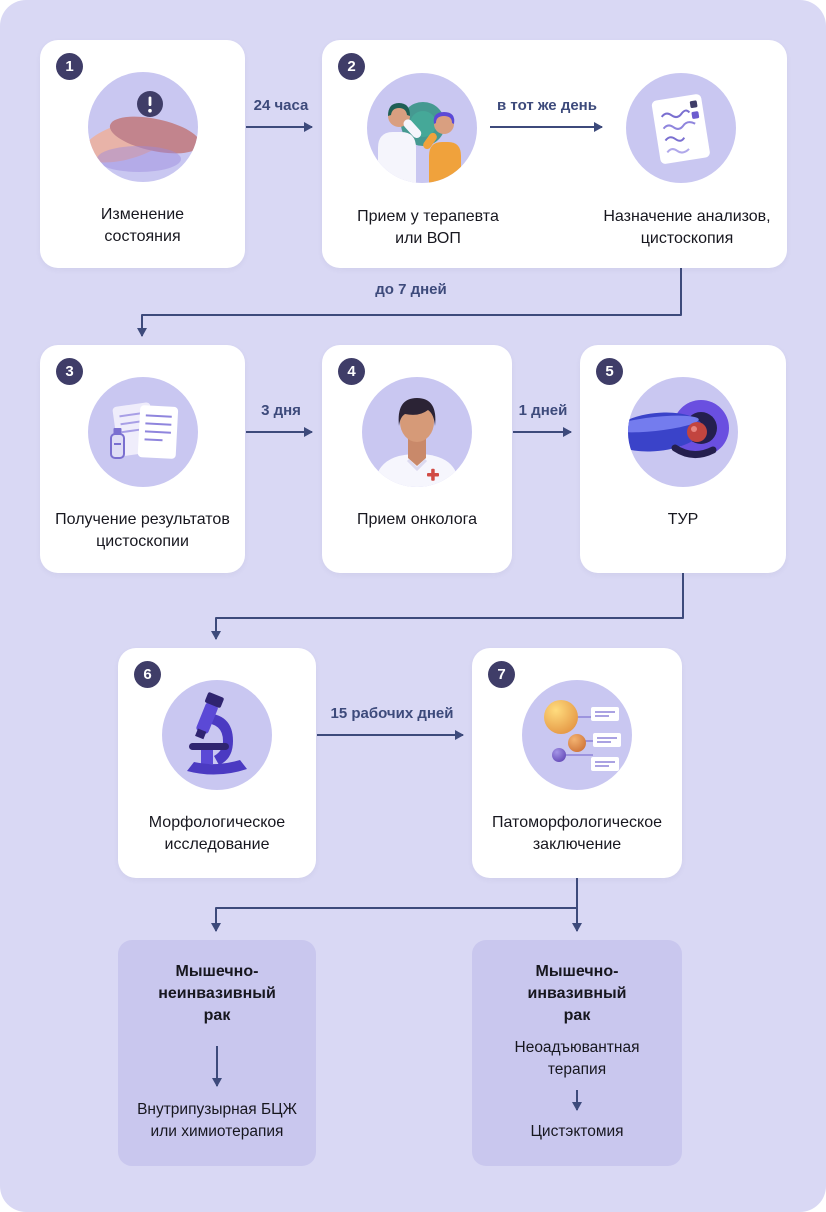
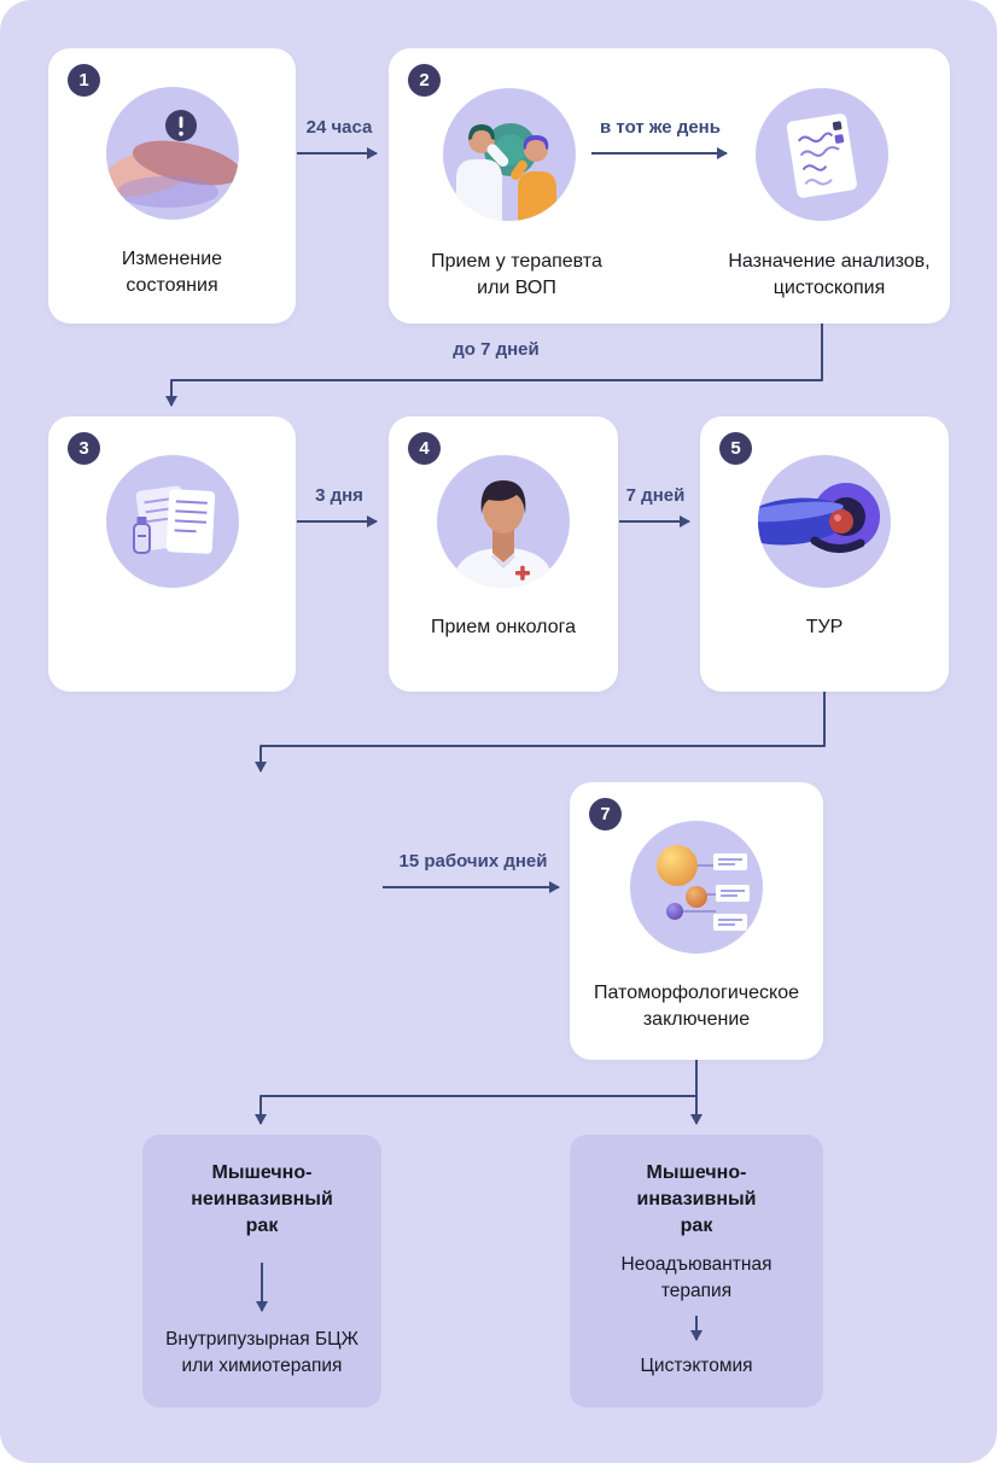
  1
  Изменение
  состояния
  2
  Прием у терапевта
  или ВОП
  Назначение анализов,
  цистоскопия
  3
- Получение результатов
- цистоскопии
  4
  Прием онколога
  5
  ТУР
- 6
- Морфологическое
- исследование
  7
  Патоморфологическое
  заключение
  Мышечно-
  неинвазивный
  рак
  Внутрипузырная БЦЖ
  или химиотерапия
  Мышечно-
  инвазивный
  рак
  Неоадъювантная
  терапия
  Цистэктомия
  24 часа
  в тот же день
  до 7 дней
  3 дня
- 1 дней
+ 7 дней
  15 рабочих дней
